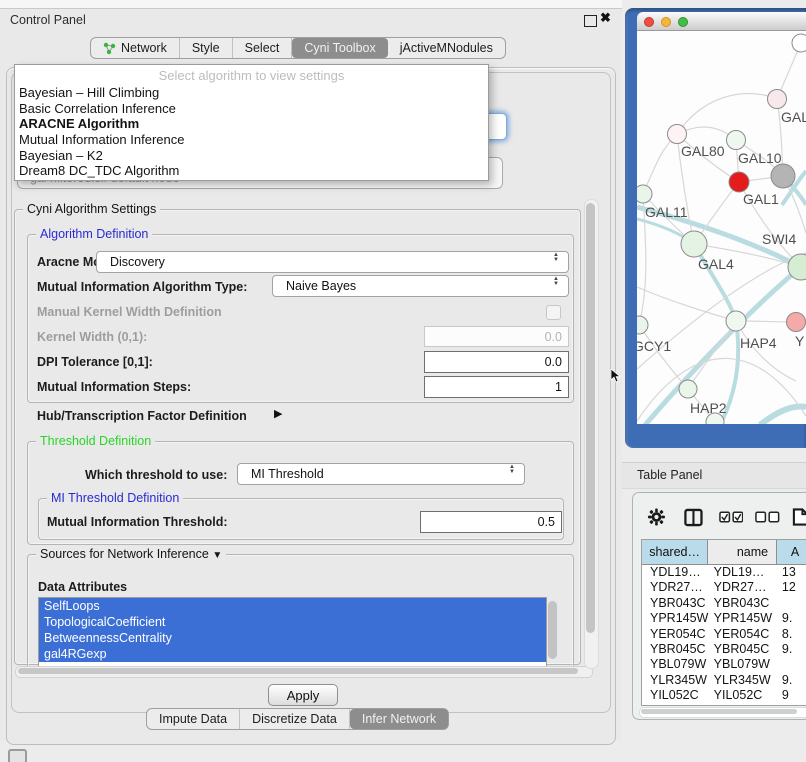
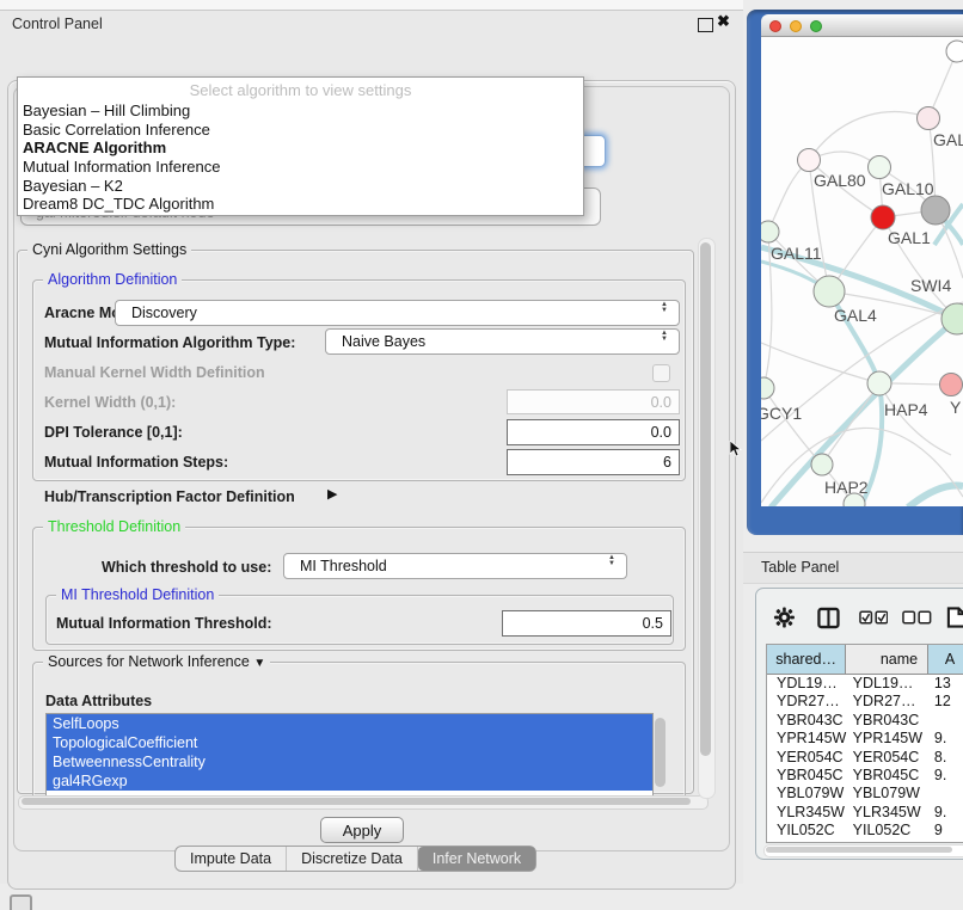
  Control Panel
  ✖
- Network
- Style
- Select
- Cyni Toolbox
- jActiveMNodules
  Select algorithm to view settings
  Bayesian – Hill Climbing
  Basic Correlation Inference
  ARACNE Algorithm
  Mutual Information Inference
  Bayesian – K2
  Dream8 DC_TDC Algorithm
  Cyni Algorithm Settings
  Algorithm Definition
  Discovery
  Mutual Information Algorithm Type:
  Naive Bayes
  Manual Kernel Width Definition
  Kernel Width (0,1):
  0.0
  DPI Tolerance [0,1]:
  0.0
  Mutual Information Steps:
- 1
+ 6
  Hub/Transcription Factor Definition
  ▶
  Threshold Definition
  Which threshold to use:
  MI Threshold
  MI Threshold Definition
  Mutual Information Threshold:
  0.5
  Sources for Network Inference ▼
  Data Attributes
  SelfLoops
  TopologicalCoefficient
  BetweennessCentrality
  gal4RGexp
  Apply
  Impute Data
  Discretize Data
  Infer Network
  GAL
  GAL80
  GAL10
  GAL1
  GAL11
  GAL4
  SWI4
  HAP4
  Y
  GCY1
  HAP2
  Table Panel
  shared…
  name
  A
  YDL19…
  YDL19…
  13
  YDR27…
  YDR27…
  12
  YBR043C
  YBR043C
  YPR145W
  YPR145W
  9.
  YER054C
  YER054C
  8.
  YBR045C
  YBR045C
  9.
  YBL079W
  YBL079W
  YLR345W
  YLR345W
  9.
  YIL052C
  YIL052C
  9
